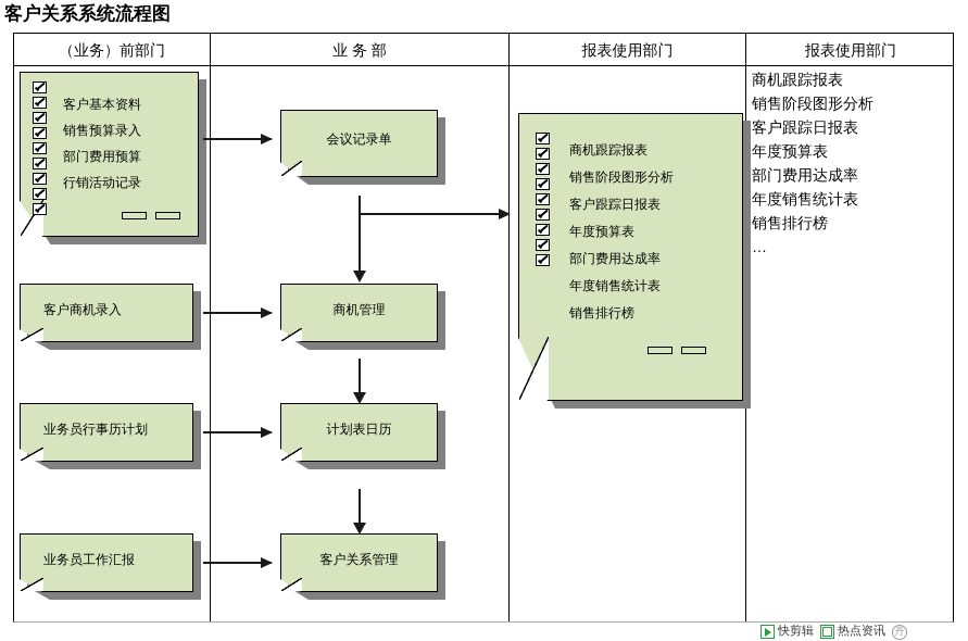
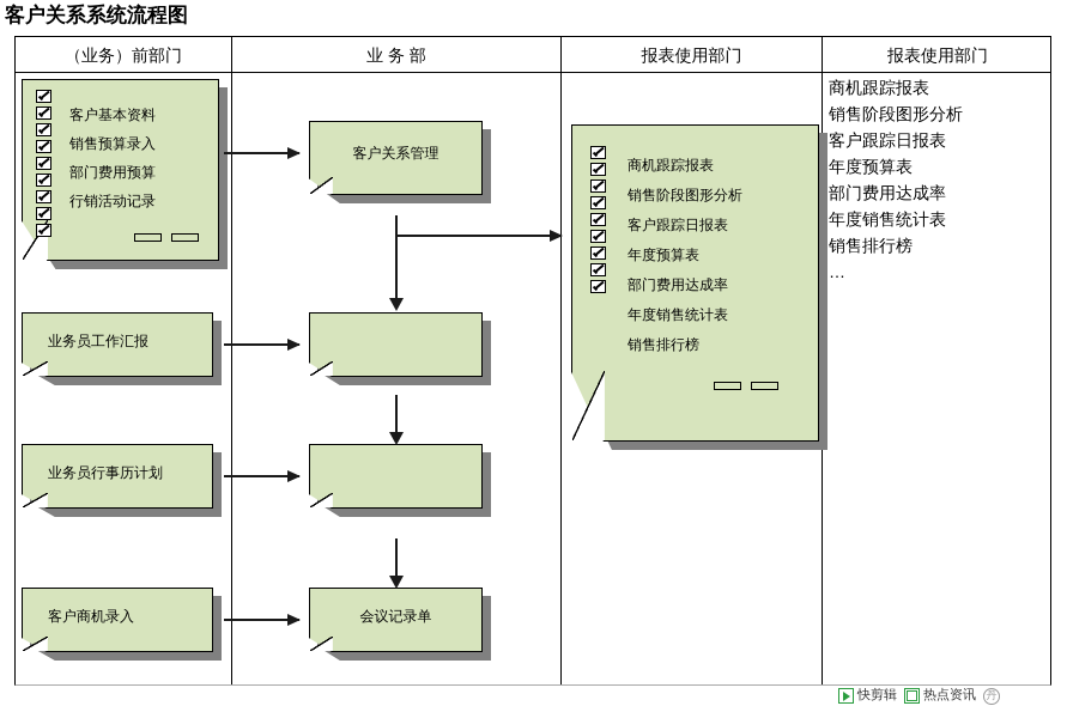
  客户关系系统流程图
  （业务）前部门
  业 务 部
  报表使用部门
  报表使用部门
  客户基本资料
  销售预算录入
  部门费用预算
  行销活动记录
- 客户商机录入
+ 业务员工作汇报
  业务员行事历计划
- 业务员工作汇报
+ 客户商机录入
- 会议记录单
+ 客户关系管理
- 商机管理
- 计划表日历
- 客户关系管理
+ 会议记录单
  商机跟踪报表
  销售阶段图形分析
  客户跟踪日报表
  年度预算表
  部门费用达成率
  年度销售统计表
  销售排行榜
  商机跟踪报表
  销售阶段图形分析
  客户跟踪日报表
  年度预算表
  部门费用达成率
  年度销售统计表
  销售排行榜
  …
  快剪辑
  热点资讯
  丹
